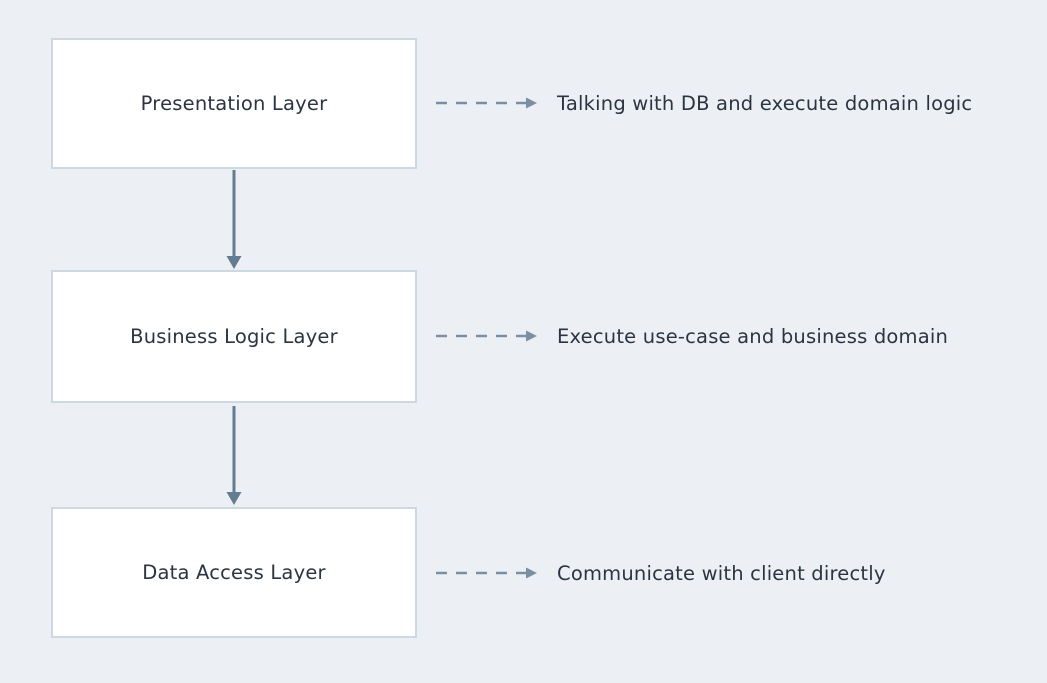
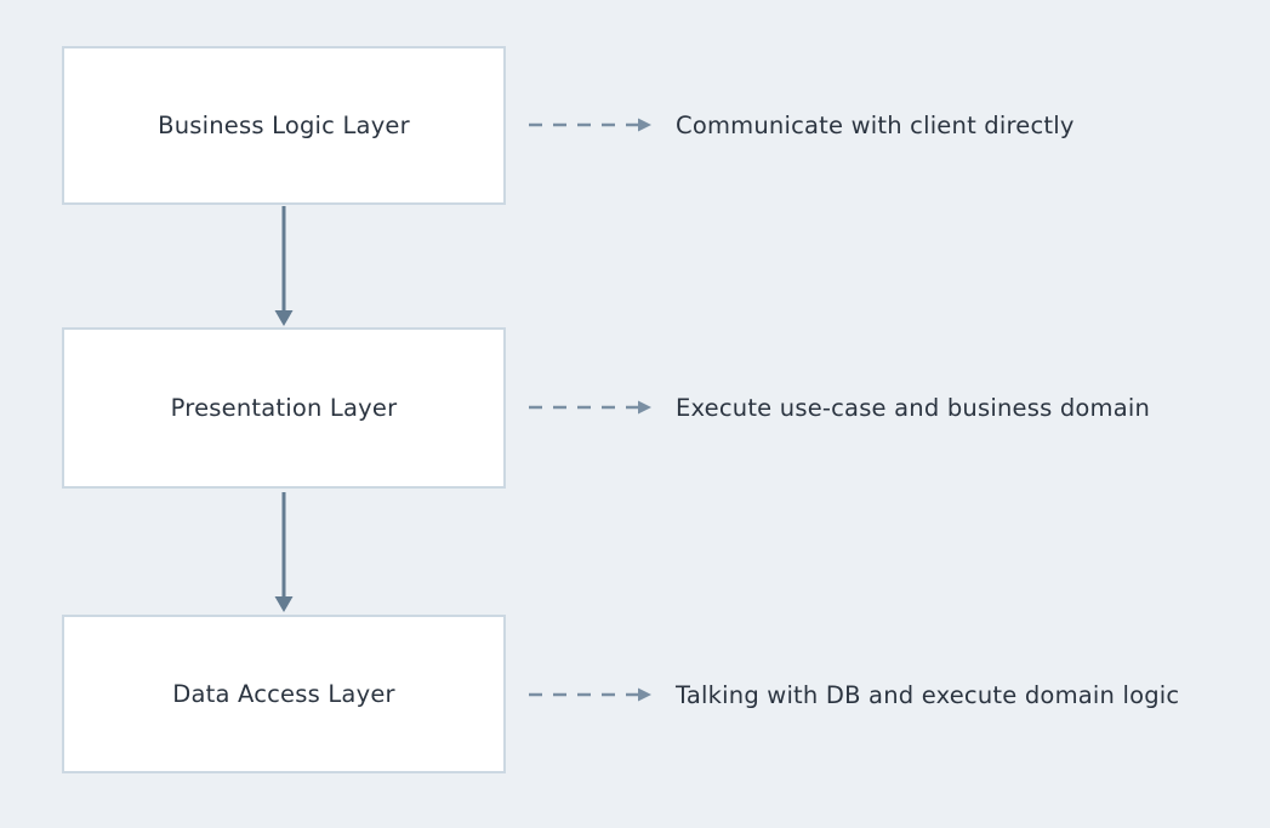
- Presentation Layer
+ Business Logic Layer
- Talking with DB and execute domain logic
+ Communicate with client directly
- Business Logic Layer
+ Presentation Layer
  Execute use-case and business domain
  Data Access Layer
- Communicate with client directly
+ Talking with DB and execute domain logic
